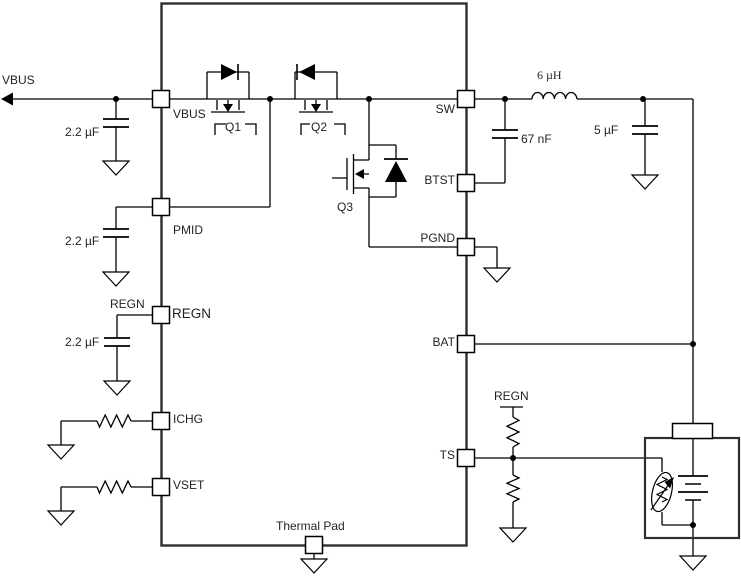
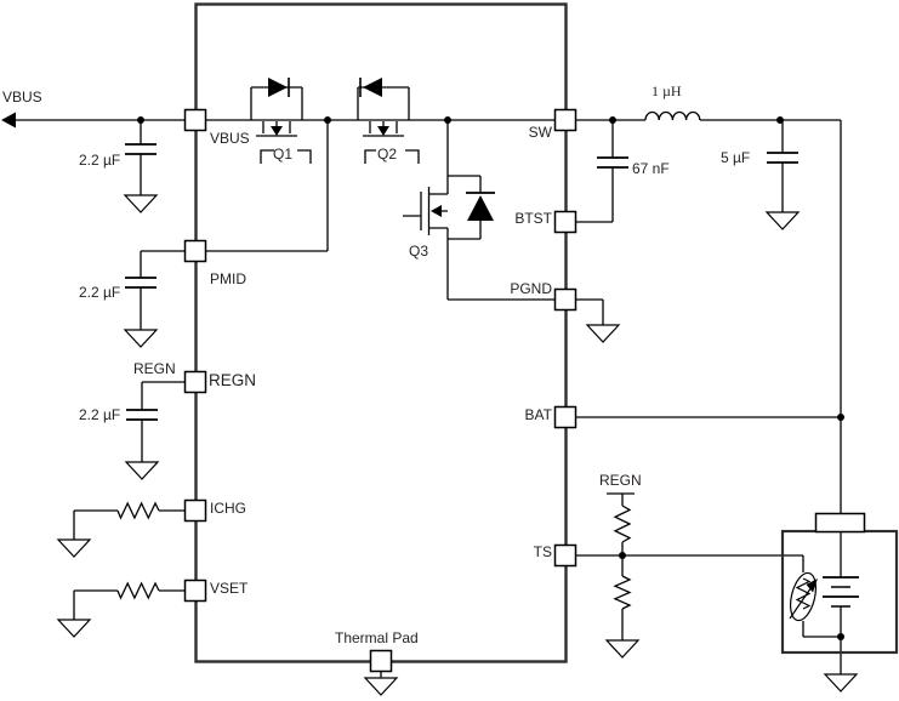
  VBUS
  2.2 µF
  2.2 µF
  2.2 µF
  VBUS
  PMID
  REGN
  ICHG
  VSET
  SW
  BTST
  PGND
  BAT
  TS
  Thermal Pad
  REGN
  REGN
  Q1
  Q2
  Q3
- 6 µH
+ 1 µH
  67 nF
  5 µF
